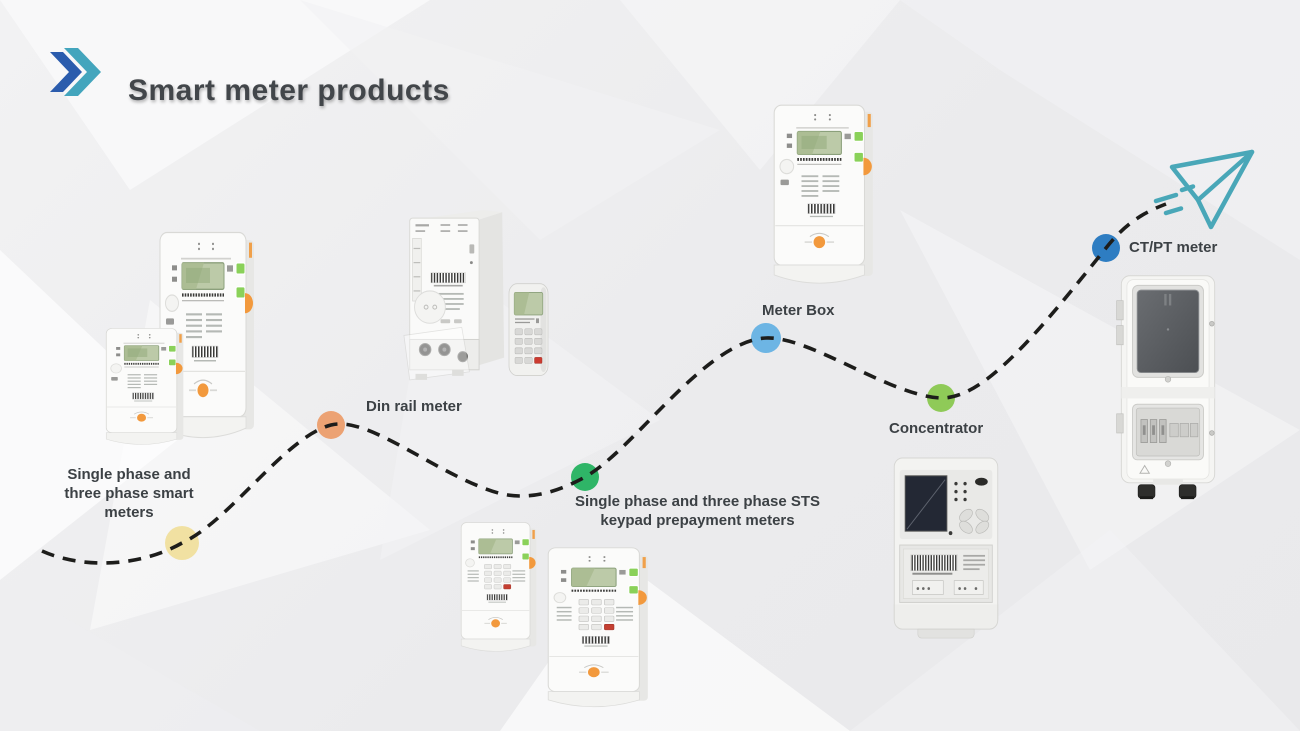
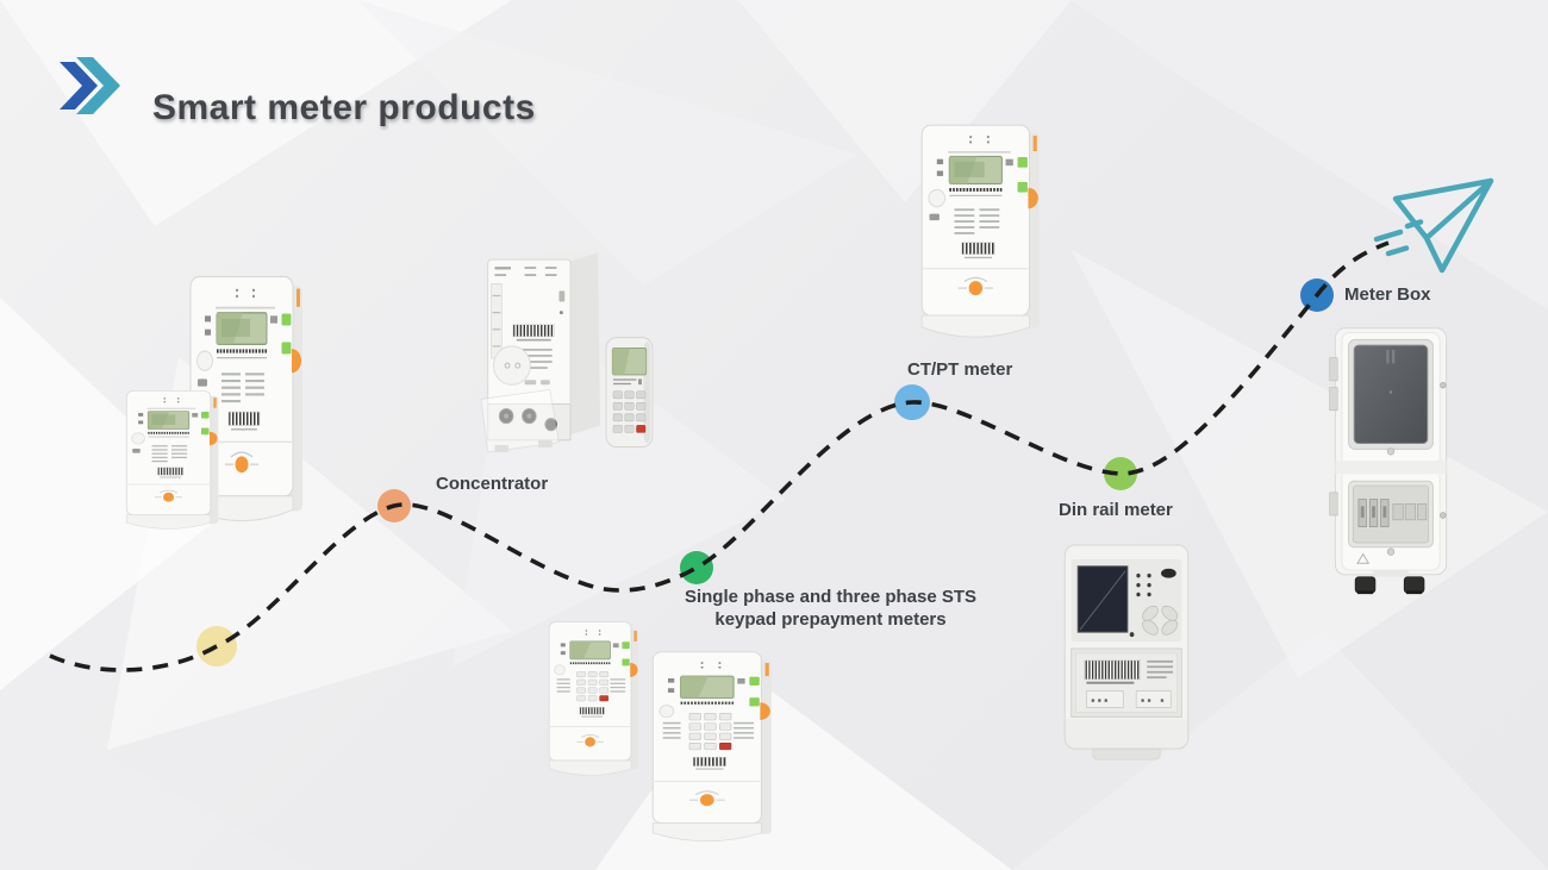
  Smart meter products
- Single phase and
- three phase smart
- meters
- Din rail meter
+ Concentrator
  Single phase and three phase STS
  keypad prepayment meters
- Meter Box
+ CT/PT meter
- Concentrator
+ Din rail meter
- CT/PT meter
+ Meter Box
